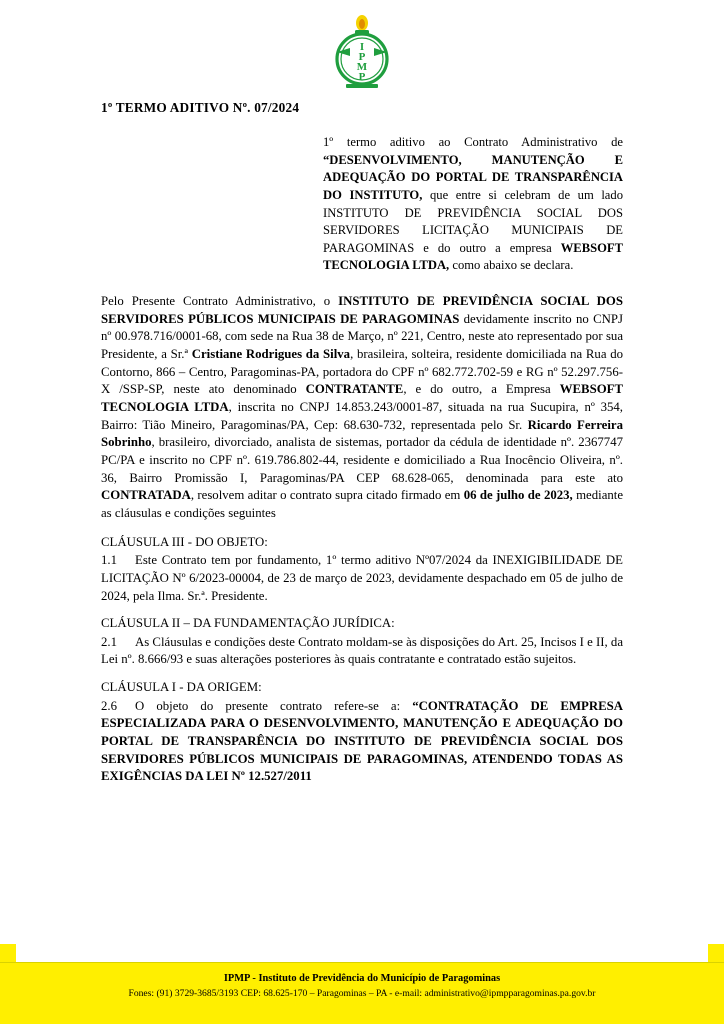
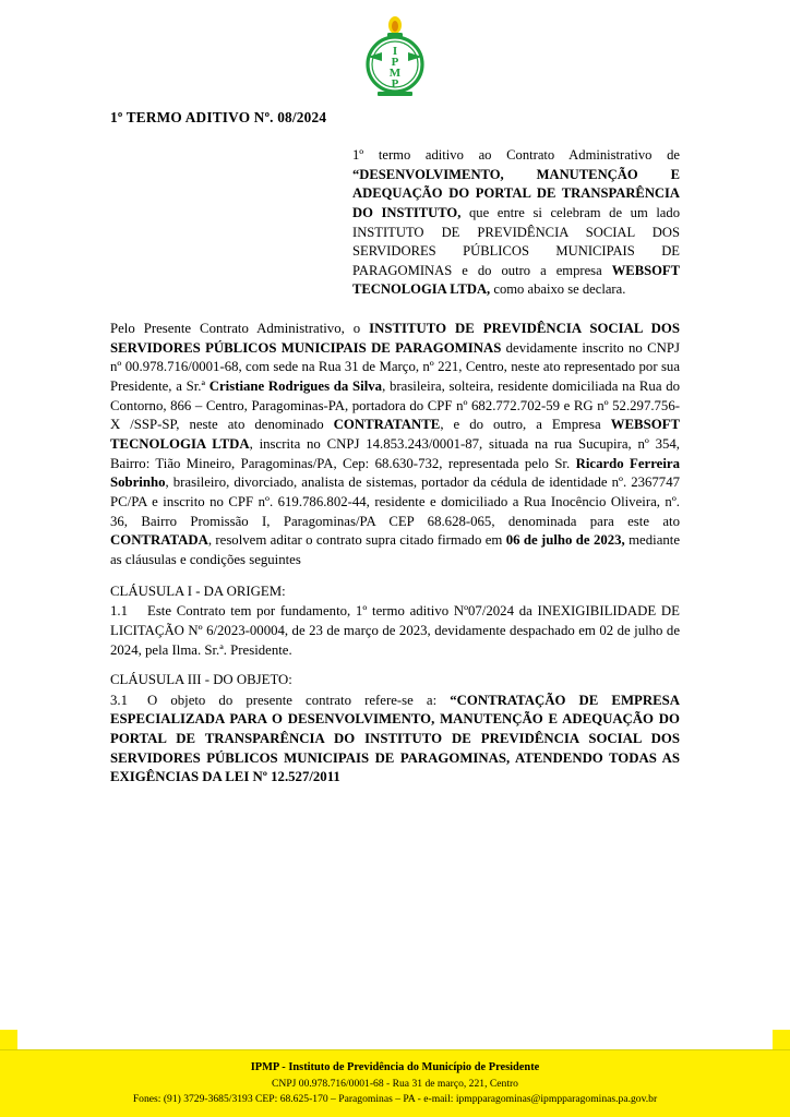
  I
  P
  M
  P
- 1º TERMO ADITIVO Nº. 07/2024
+ 1º TERMO ADITIVO Nº. 08/2024
- 1º termo aditivo ao Contrato Administrativo de “DESENVOLVIMENTO, MANUTENÇÃO E ADEQUAÇÃO DO PORTAL DE TRANSPARÊNCIA DO INSTITUTO, que entre si celebram de um lado INSTITUTO DE PREVIDÊNCIA SOCIAL DOS SERVIDORES LICITAÇÃO MUNICIPAIS DE PARAGOMINAS e do outro a empresa WEBSOFT TECNOLOGIA LTDA, como abaixo se declara.
+ 1º termo aditivo ao Contrato Administrativo de “DESENVOLVIMENTO, MANUTENÇÃO E ADEQUAÇÃO DO PORTAL DE TRANSPARÊNCIA DO INSTITUTO, que entre si celebram de um lado INSTITUTO DE PREVIDÊNCIA SOCIAL DOS SERVIDORES PÚBLICOS MUNICIPAIS DE PARAGOMINAS e do outro a empresa WEBSOFT TECNOLOGIA LTDA, como abaixo se declara.
- Pelo Presente Contrato Administrativo, o INSTITUTO DE PREVIDÊNCIA SOCIAL DOS SERVIDORES PÚBLICOS MUNICIPAIS DE PARAGOMINAS devidamente inscrito no CNPJ nº 00.978.716/0001-68, com sede na Rua 38 de Março, nº 221, Centro, neste ato representado por sua Presidente, a Sr.ª Cristiane Rodrigues da Silva, brasileira, solteira, residente domiciliada na Rua do Contorno, 866 – Centro, Paragominas-PA, portadora do CPF nº 682.772.702-59 e RG nº 52.297.756-X /SSP-SP, neste ato denominado CONTRATANTE, e do outro, a Empresa WEBSOFT TECNOLOGIA LTDA, inscrita no CNPJ 14.853.243/0001-87, situada na rua Sucupira, nº 354, Bairro: Tião Mineiro, Paragominas/PA, Cep: 68.630-732, representada pelo Sr. Ricardo Ferreira Sobrinho, brasileiro, divorciado, analista de sistemas, portador da cédula de identidade nº. 2367747 PC/PA e inscrito no CPF nº. 619.786.802-44, residente e domiciliado a Rua Inocêncio Oliveira, nº. 36, Bairro Promissão I, Paragominas/PA CEP 68.628-065, denominada para este ato CONTRATADA, resolvem aditar o contrato supra citado firmado em 06 de julho de 2023, mediante as cláusulas e condições seguintes
+ Pelo Presente Contrato Administrativo, o INSTITUTO DE PREVIDÊNCIA SOCIAL DOS SERVIDORES PÚBLICOS MUNICIPAIS DE PARAGOMINAS devidamente inscrito no CNPJ nº 00.978.716/0001-68, com sede na Rua 31 de Março, nº 221, Centro, neste ato representado por sua Presidente, a Sr.ª Cristiane Rodrigues da Silva, brasileira, solteira, residente domiciliada na Rua do Contorno, 866 – Centro, Paragominas-PA, portadora do CPF nº 682.772.702-59 e RG nº 52.297.756-X /SSP-SP, neste ato denominado CONTRATANTE, e do outro, a Empresa WEBSOFT TECNOLOGIA LTDA, inscrita no CNPJ 14.853.243/0001-87, situada na rua Sucupira, nº 354, Bairro: Tião Mineiro, Paragominas/PA, Cep: 68.630-732, representada pelo Sr. Ricardo Ferreira Sobrinho, brasileiro, divorciado, analista de sistemas, portador da cédula de identidade nº. 2367747 PC/PA e inscrito no CPF nº. 619.786.802-44, residente e domiciliado a Rua Inocêncio Oliveira, nº. 36, Bairro Promissão I, Paragominas/PA CEP 68.628-065, denominada para este ato CONTRATADA, resolvem aditar o contrato supra citado firmado em 06 de julho de 2023, mediante as cláusulas e condições seguintes
- CLÁUSULA III - DO OBJETO:
+ CLÁUSULA I - DA ORIGEM:
- 1.1 Este Contrato tem por fundamento, 1º termo aditivo Nº07/2024 da INEXIGIBILIDADE DE LICITAÇÃO Nº 6/2023-00004, de 23 de março de 2023, devidamente despachado em 05 de julho de 2024, pela Ilma. Sr.ª. Presidente.
+ 1.1 Este Contrato tem por fundamento, 1º termo aditivo Nº07/2024 da INEXIGIBILIDADE DE LICITAÇÃO Nº 6/2023-00004, de 23 de março de 2023, devidamente despachado em 02 de julho de 2024, pela Ilma. Sr.ª. Presidente.
- CLÁUSULA II – DA FUNDAMENTAÇÃO JURÍDICA:
- 2.1 As Cláusulas e condições deste Contrato moldam-se às disposições do Art. 25, Incisos I e II, da Lei nº. 8.666/93 e suas alterações posteriores às quais contratante e contratado estão sujeitos.
- CLÁUSULA I - DA ORIGEM:
+ CLÁUSULA III - DO OBJETO:
- 2.6 O objeto do presente contrato refere-se a: “CONTRATAÇÃO DE EMPRESA ESPECIALIZADA PARA O DESENVOLVIMENTO, MANUTENÇÃO E ADEQUAÇÃO DO PORTAL DE TRANSPARÊNCIA DO INSTITUTO DE PREVIDÊNCIA SOCIAL DOS SERVIDORES PÚBLICOS MUNICIPAIS DE PARAGOMINAS, ATENDENDO TODAS AS EXIGÊNCIAS DA LEI Nº 12.527/2011
+ 3.1 O objeto do presente contrato refere-se a: “CONTRATAÇÃO DE EMPRESA ESPECIALIZADA PARA O DESENVOLVIMENTO, MANUTENÇÃO E ADEQUAÇÃO DO PORTAL DE TRANSPARÊNCIA DO INSTITUTO DE PREVIDÊNCIA SOCIAL DOS SERVIDORES PÚBLICOS MUNICIPAIS DE PARAGOMINAS, ATENDENDO TODAS AS EXIGÊNCIAS DA LEI Nº 12.527/2011
- IPMP - Instituto de Previdência do Município de Paragominas
+ IPMP - Instituto de Previdência do Município de Presidente
+ CNPJ 00.978.716/0001-68 - Rua 31 de março, 221, Centro
- Fones: (91) 3729-3685/3193 CEP: 68.625-170 – Paragominas – PA - e-mail: administrativo@ipmpparagominas.pa.gov.br
+ Fones: (91) 3729-3685/3193 CEP: 68.625-170 – Paragominas – PA - e-mail: ipmpparagominas@ipmpparagominas.pa.gov.br
